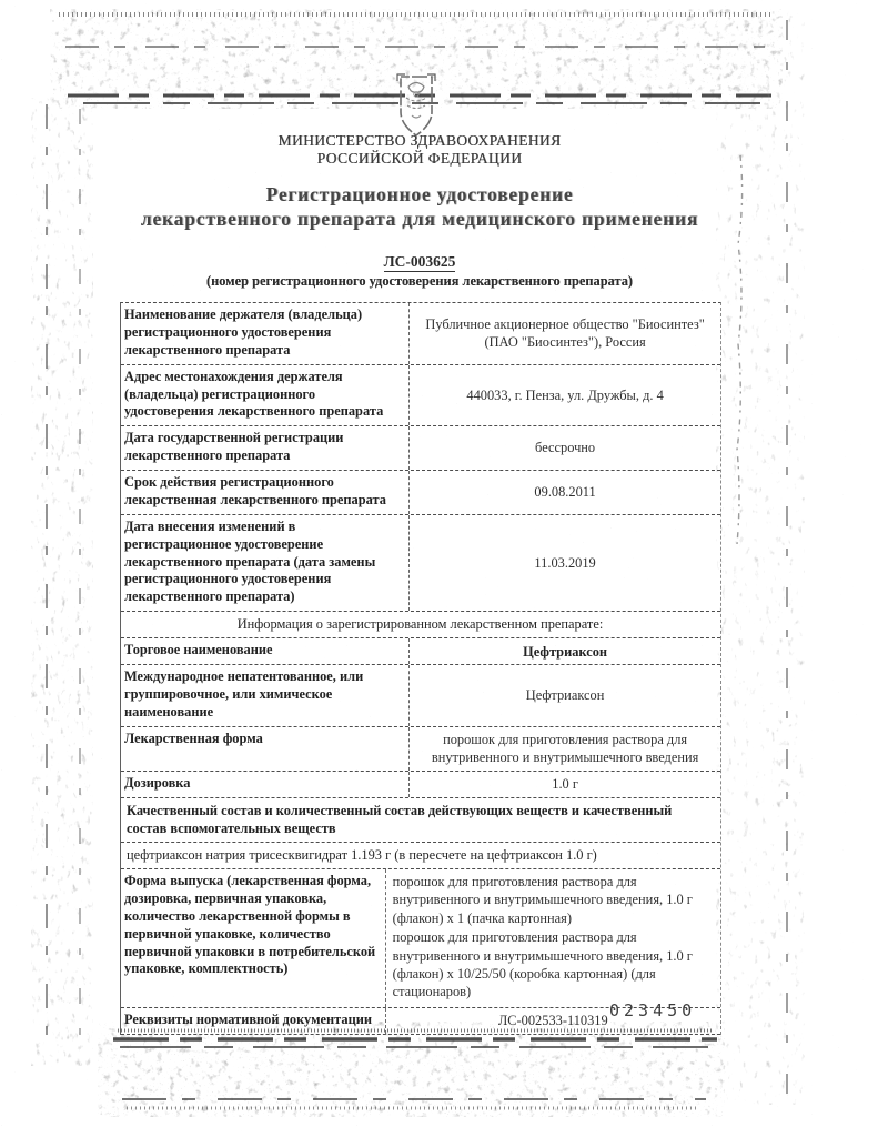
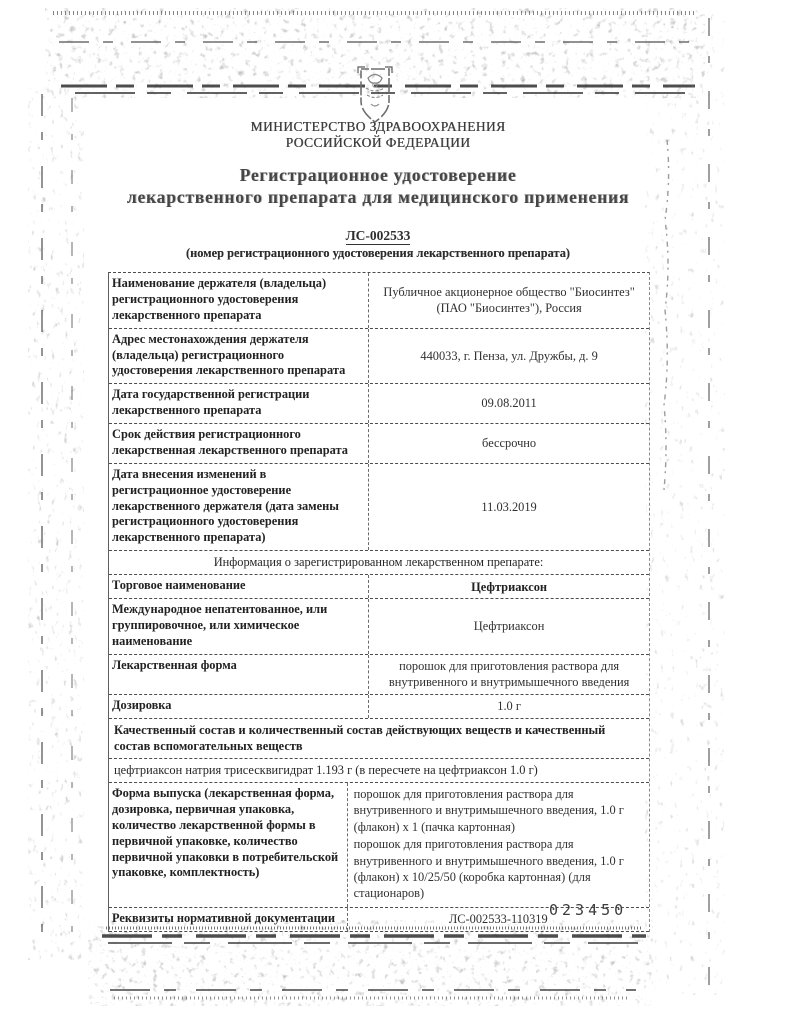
  МИНИСТЕРСТВО ЗДРАВООХРАНЕНИЯ
  РОССИЙСКОЙ ФЕДЕРАЦИИ
  Регистрационное удостоверение
  лекарственного препарата для медицинского применения
- ЛС-003625
+ ЛС-002533
  (номер регистрационного удостоверения лекарственного препарата)
  Наименование держателя (владельца) регистрационного удостоверения лекарственного препарата
  Публичное акционерное общество "Биосинтез" (ПАО "Биосинтез"), Россия
  Адрес местонахождения держателя (владельца) регистрационного удостоверения лекарственного препарата
- 440033, г. Пенза, ул. Дружбы, д. 4
+ 440033, г. Пенза, ул. Дружбы, д. 9
  Дата государственной регистрации лекарственного препарата
- бессрочно
+ 09.08.2011
  Срок действия регистрационного лекарственная лекарственного препарата
- 09.08.2011
+ бессрочно
- Дата внесения изменений в регистрационное удостоверение лекарственного препарата (дата замены регистрационного удостоверения лекарственного препарата)
+ Дата внесения изменений в регистрационное удостоверение лекарственного держателя (дата замены регистрационного удостоверения лекарственного препарата)
  11.03.2019
  Информация о зарегистрированном лекарственном препарате:
  Торговое наименование
  Цефтриаксон
  Международное непатентованное, или группировочное, или химическое наименование
  Цефтриаксон
  Лекарственная форма
  порошок для приготовления раствора для внутривенного и внутримышечного введения
  Дозировка
  1.0 г
  Качественный состав и количественный состав действующих веществ и качественный состав вспомогательных веществ
  цефтриаксон натрия трисесквигидрат 1.193 г (в пересчете на цефтриаксон 1.0 г)
  Форма выпуска (лекарственная форма, дозировка, первичная упаковка, количество лекарственной формы в первичной упаковке, количество первичной упаковки в потребительской упаковке, комплектность)
  порошок для приготовления раствора для внутривенного и внутримышечного введения, 1.0 г (флакон) х 1 (пачка картонная)
  порошок для приготовления раствора для внутривенного и внутримышечного введения, 1.0 г (флакон) х 10/25/50 (коробка картонная) (для стационаров)
  Реквизиты нормативной документации
  ЛС-002533-110319
  023450
